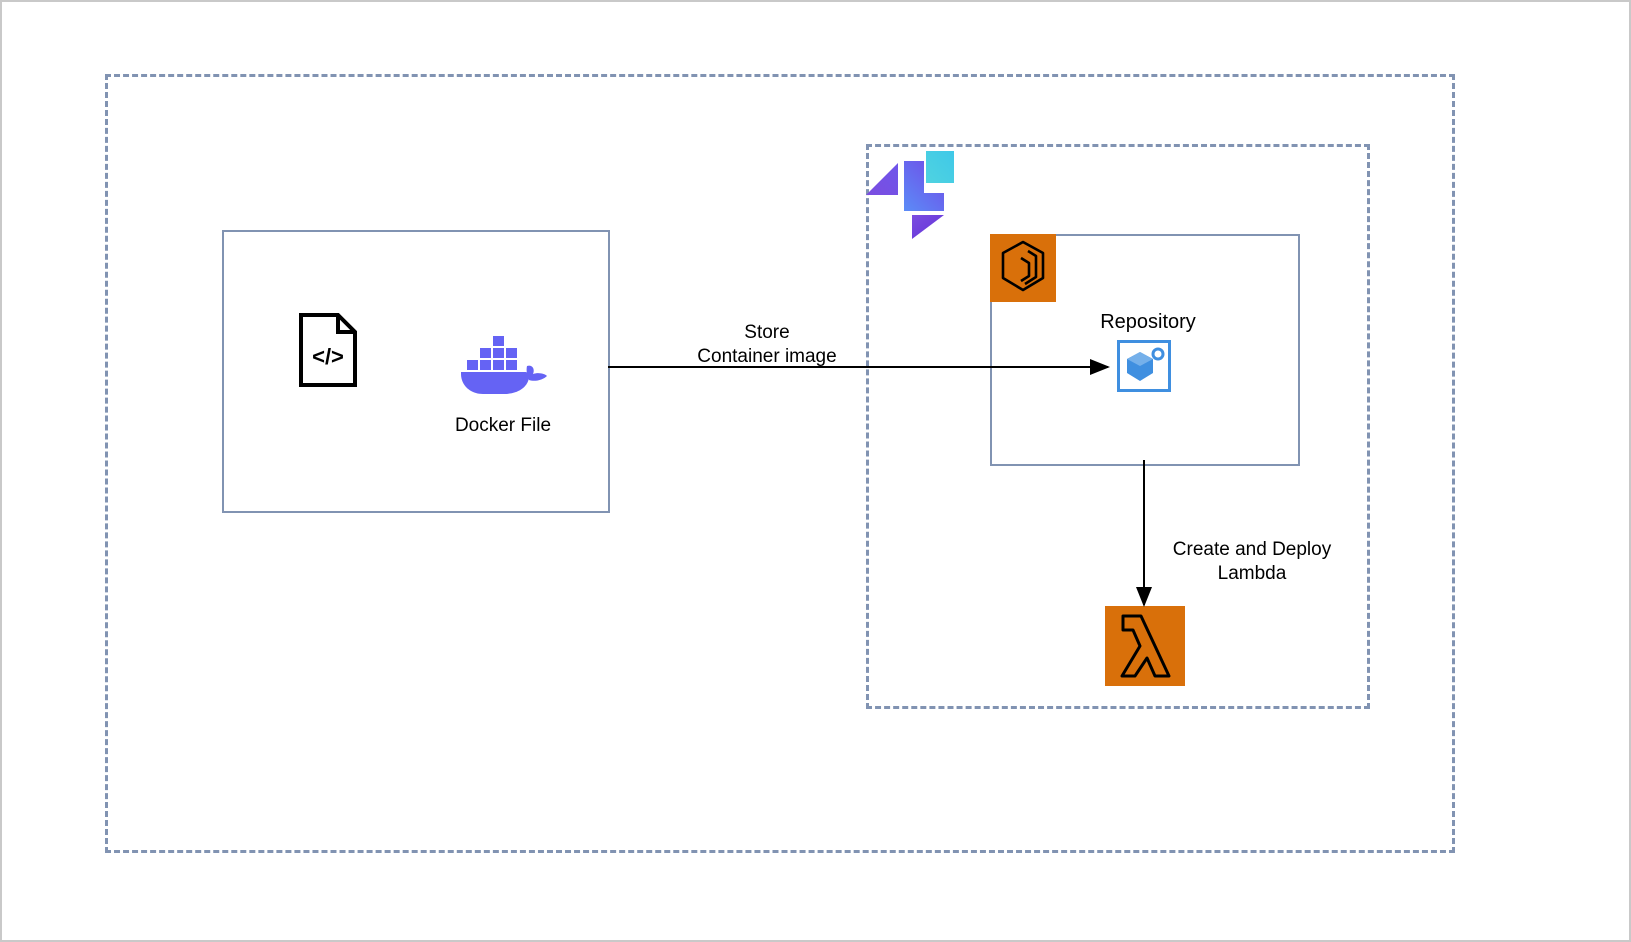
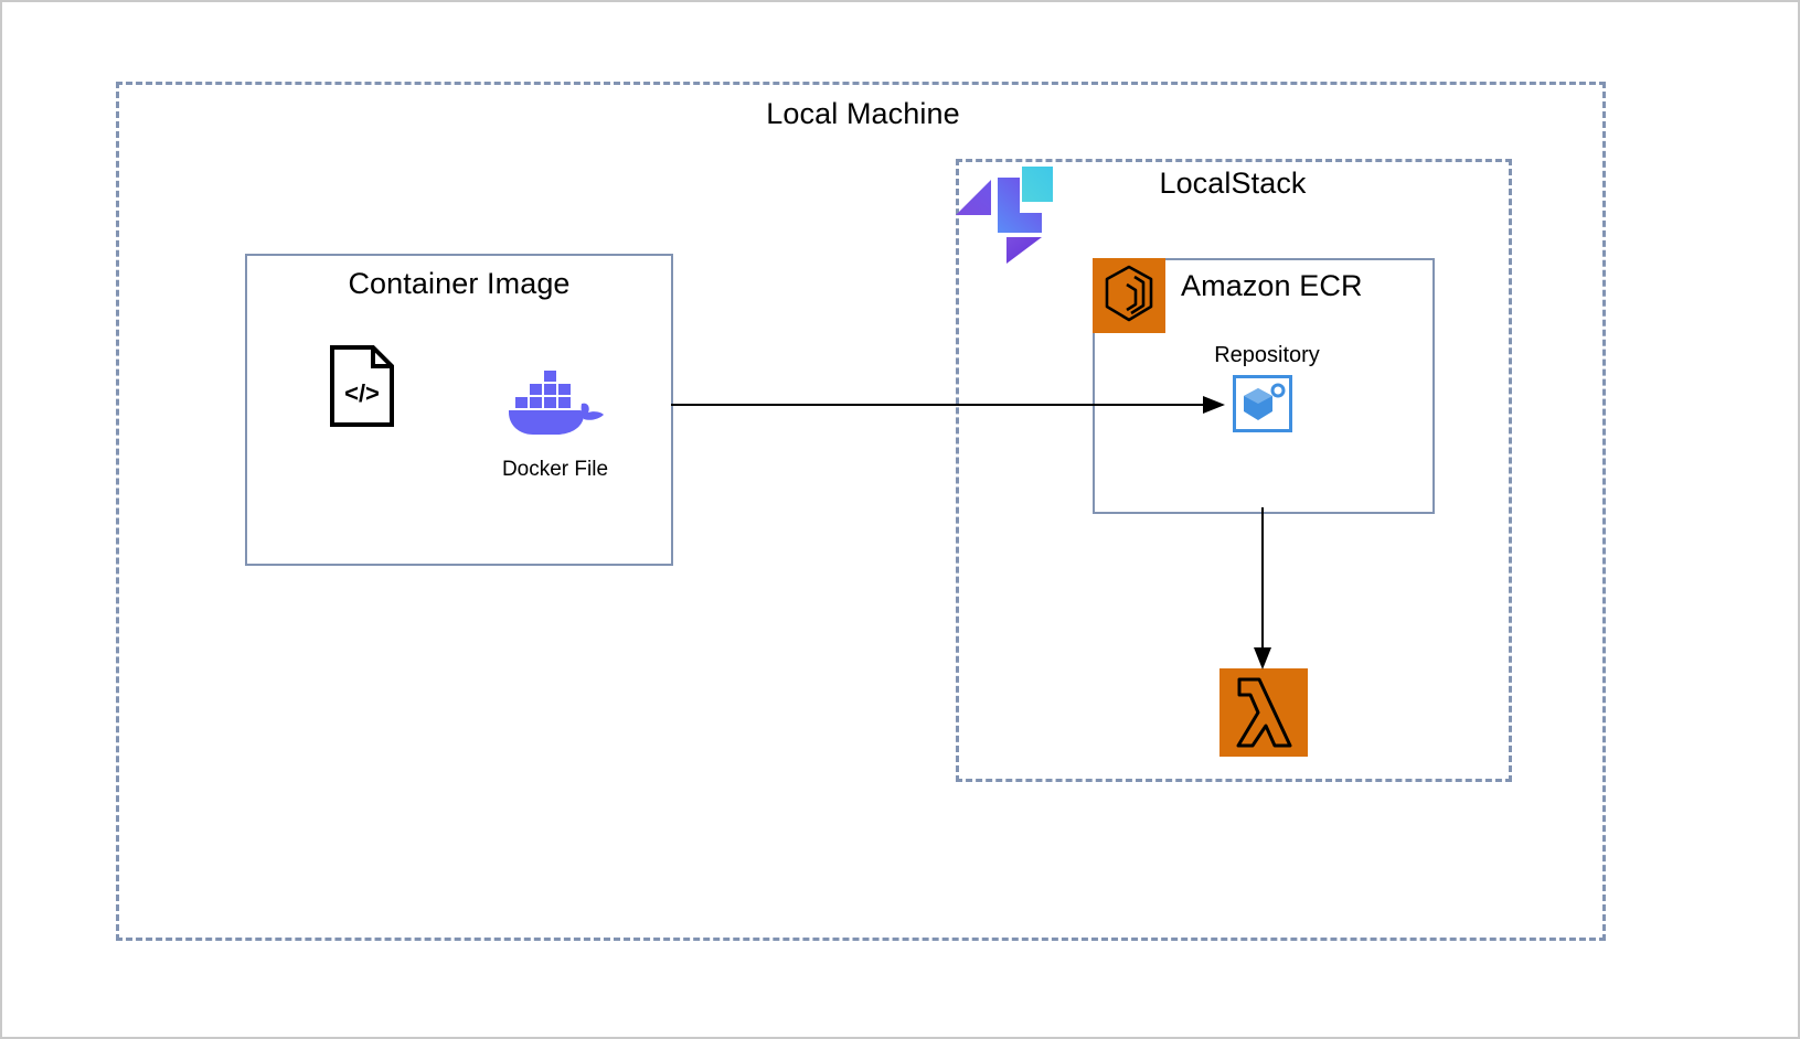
+ Local Machine
+ LocalStack
+ Container Image
  </>
  Docker File
+ Amazon ECR
  Repository
- Store
- Container image
- Create and Deploy
- Lambda
